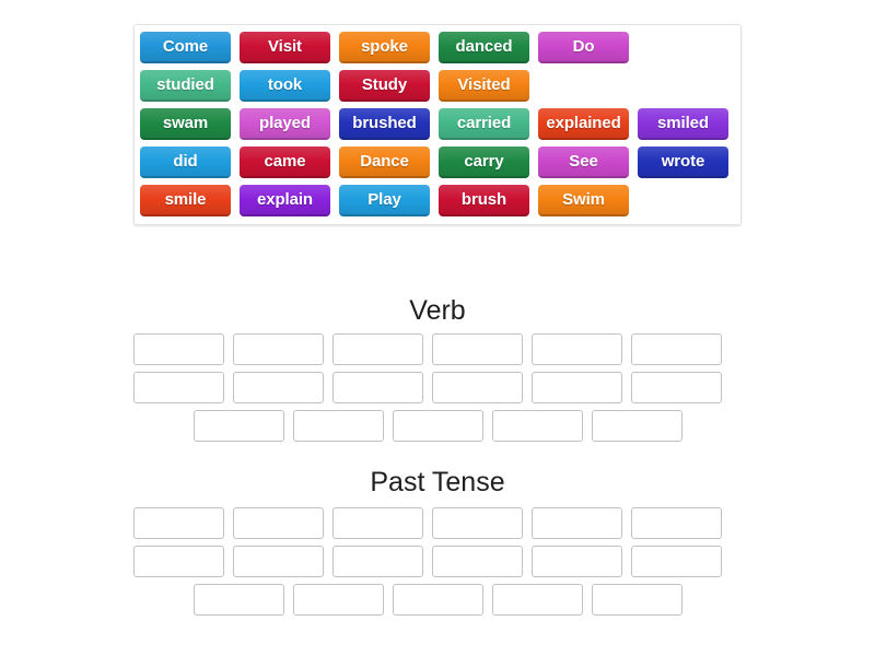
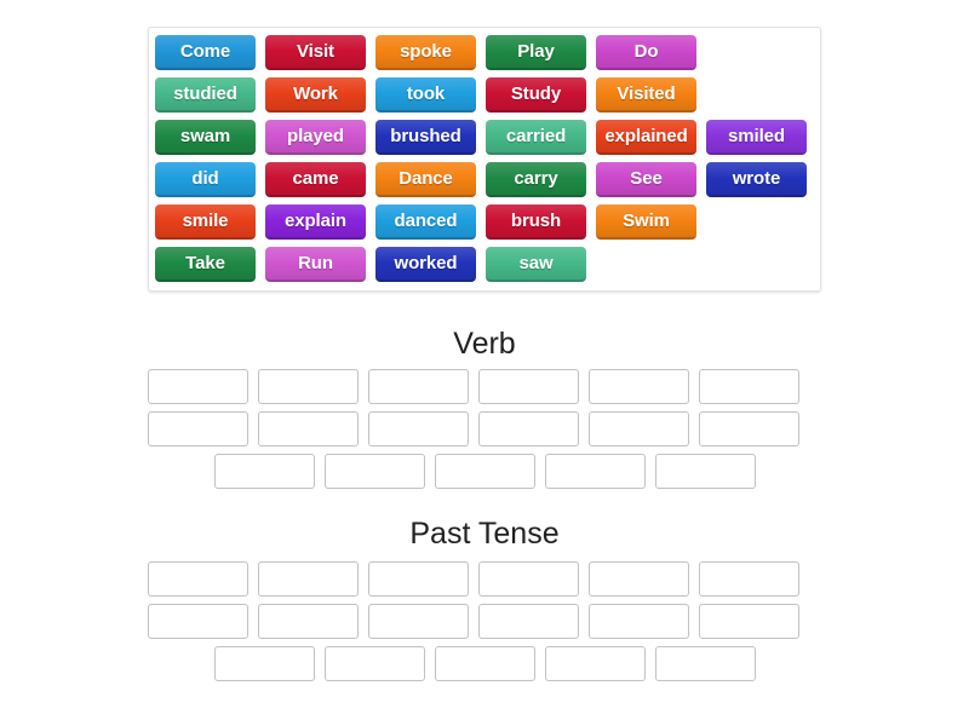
  Come
  Visit
  spoke
- danced
+ Play
  Do
  studied
+ Work
  took
  Study
  Visited
  swam
  played
  brushed
  carried
  explained
  smiled
  did
  came
  Dance
  carry
  See
  wrote
  smile
  explain
- Play
+ danced
  brush
  Swim
+ Take
+ Run
+ worked
+ saw
  Verb
  Past Tense
